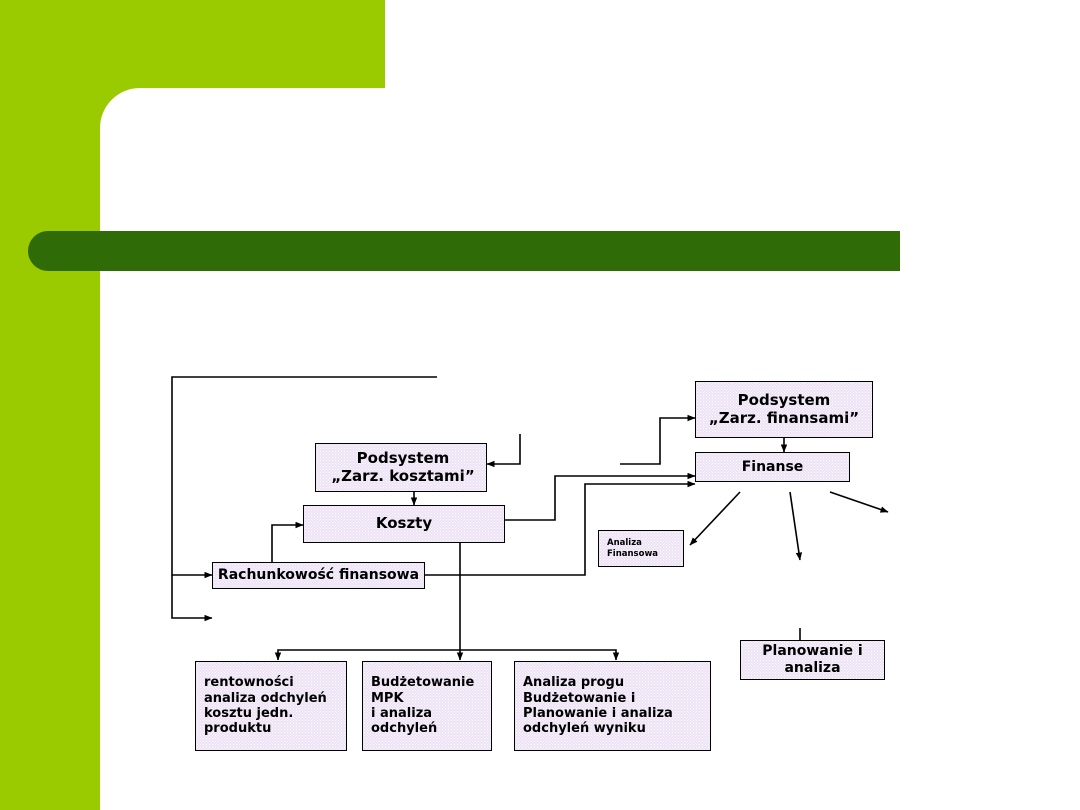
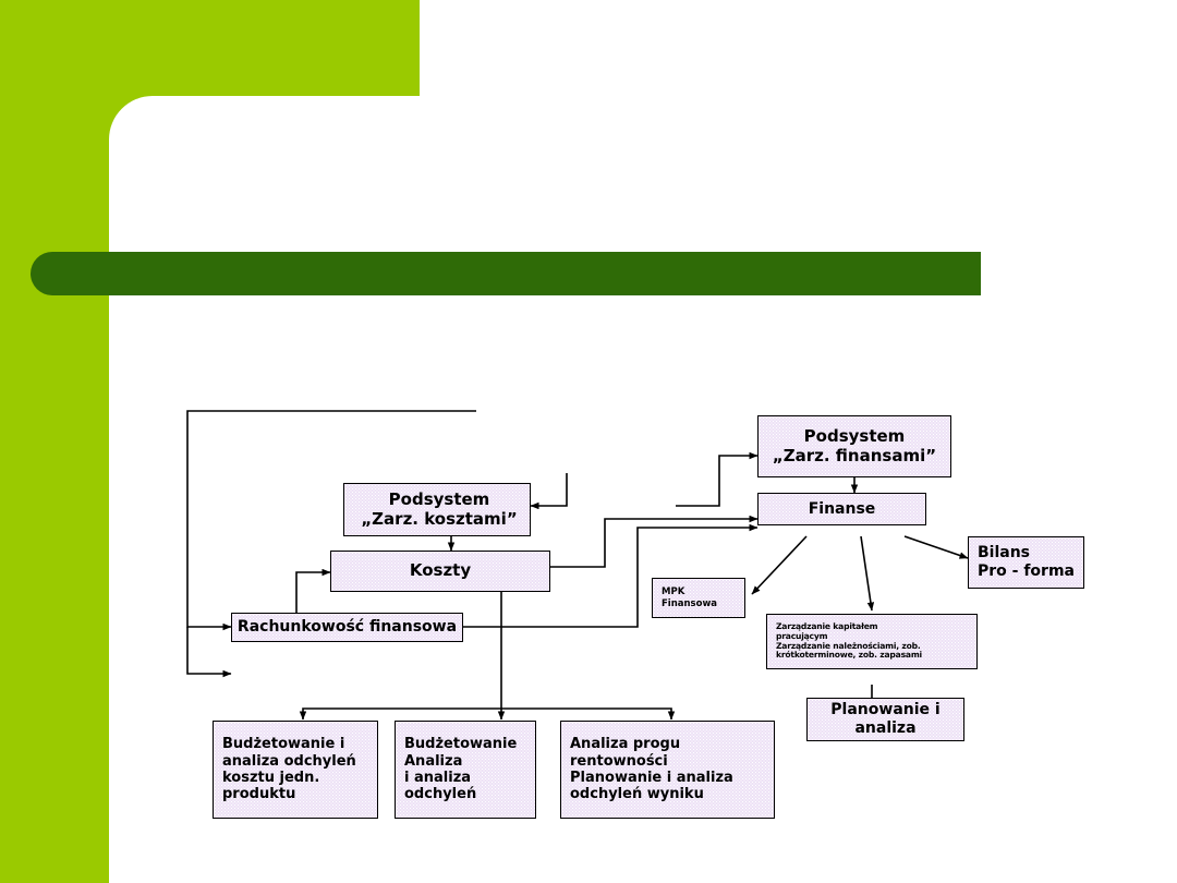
  Podsystem
  „Zarz. kosztami”
  Podsystem
  „Zarz. finansami”
  Koszty
  Finanse
  Rachunkowość finansowa
- rentowności
+ Budżetowanie i
  analiza odchyleń
  kosztu jedn.
  produktu
  Budżetowanie
- MPK
+ Analiza
  i analiza
  odchyleń
  Analiza progu
- Budżetowanie i
+ rentowności
  Planowanie i analiza
  odchyleń wyniku
- Analiza
+ MPK
  Finansowa
+ Bilans
+ Pro - forma
+ Zarządzanie kapitałem
+ pracującym
+ Zarządzanie należnościami, zob.
+ krótkoterminowe, zob. zapasami
  Planowanie i
  analiza
